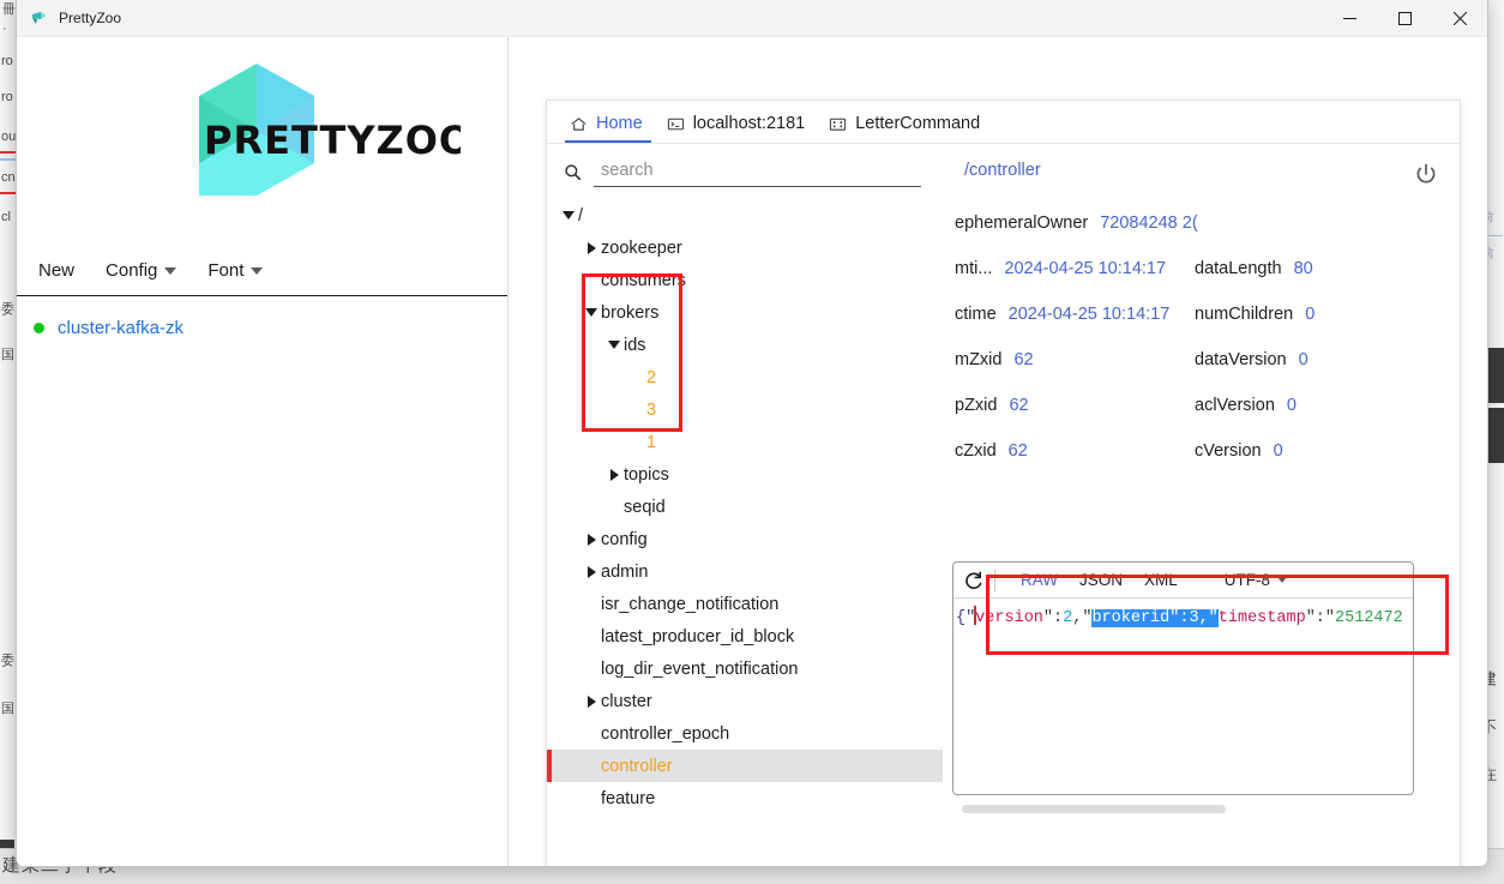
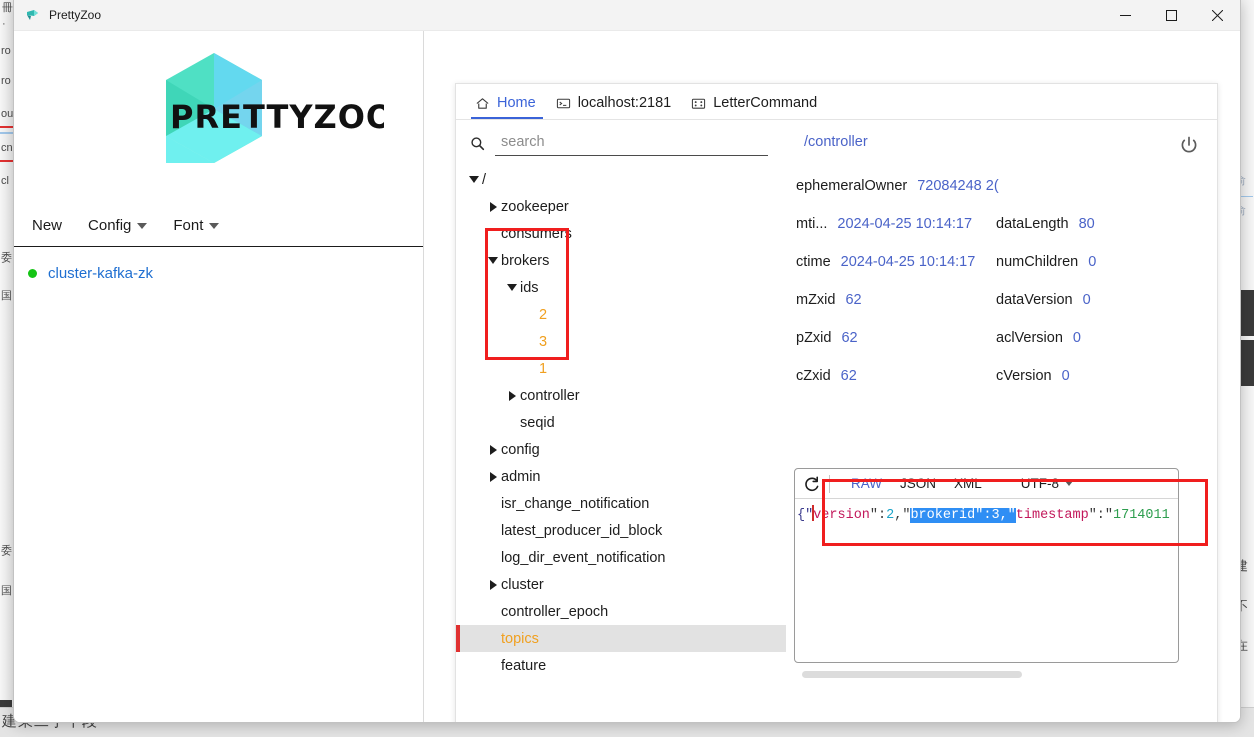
  冊
  ·
  ro
  ro
  ou
  cn
  cl
  委
  委
  建
  不
  在
  PrettyZoo
  PRETTYZOO
  New
  Config
  Font
  cluster-kafka-zk
  Home
  localhost:2181
  LetterCommand
  search
  /
  zookeeper
  consumers
  brokers
  ids
  2
  3
  1
- topics
+ controller
  seqid
  config
  admin
  isr_change_notification
  latest_producer_id_block
  log_dir_event_notification
  cluster
  controller_epoch
- controller
+ topics
  feature
  /controller
  ephemeralOwner
  72084248 2(
  mti...
  2024-04-25 10:14:17
  dataLength
  80
  ctime
  2024-04-25 10:14:17
  numChildren
  0
  mZxid
  62
  dataVersion
  0
  pZxid
  62
  aclVersion
  0
  cZxid
  62
  cVersion
  0
  RAW
  JSON
  XML
  UTF-8
- {"version":2,"brokerid":3,"timestamp":"2512472
+ {"version":2,"brokerid":3,"timestamp":"1714011
